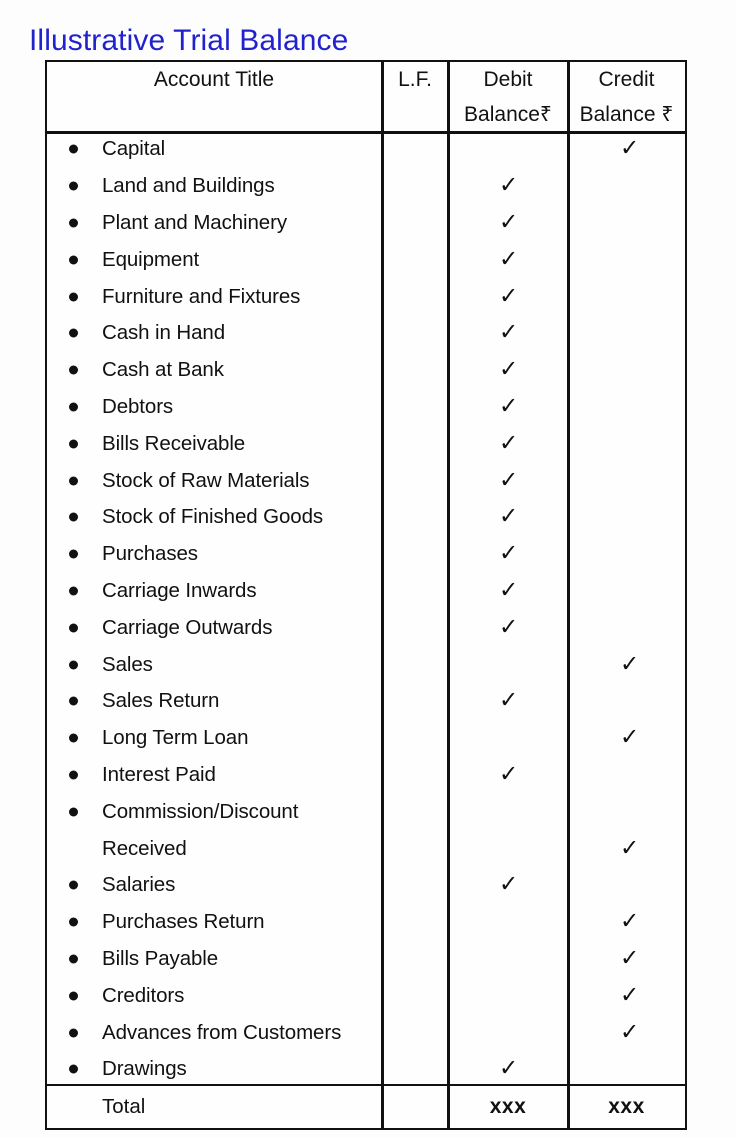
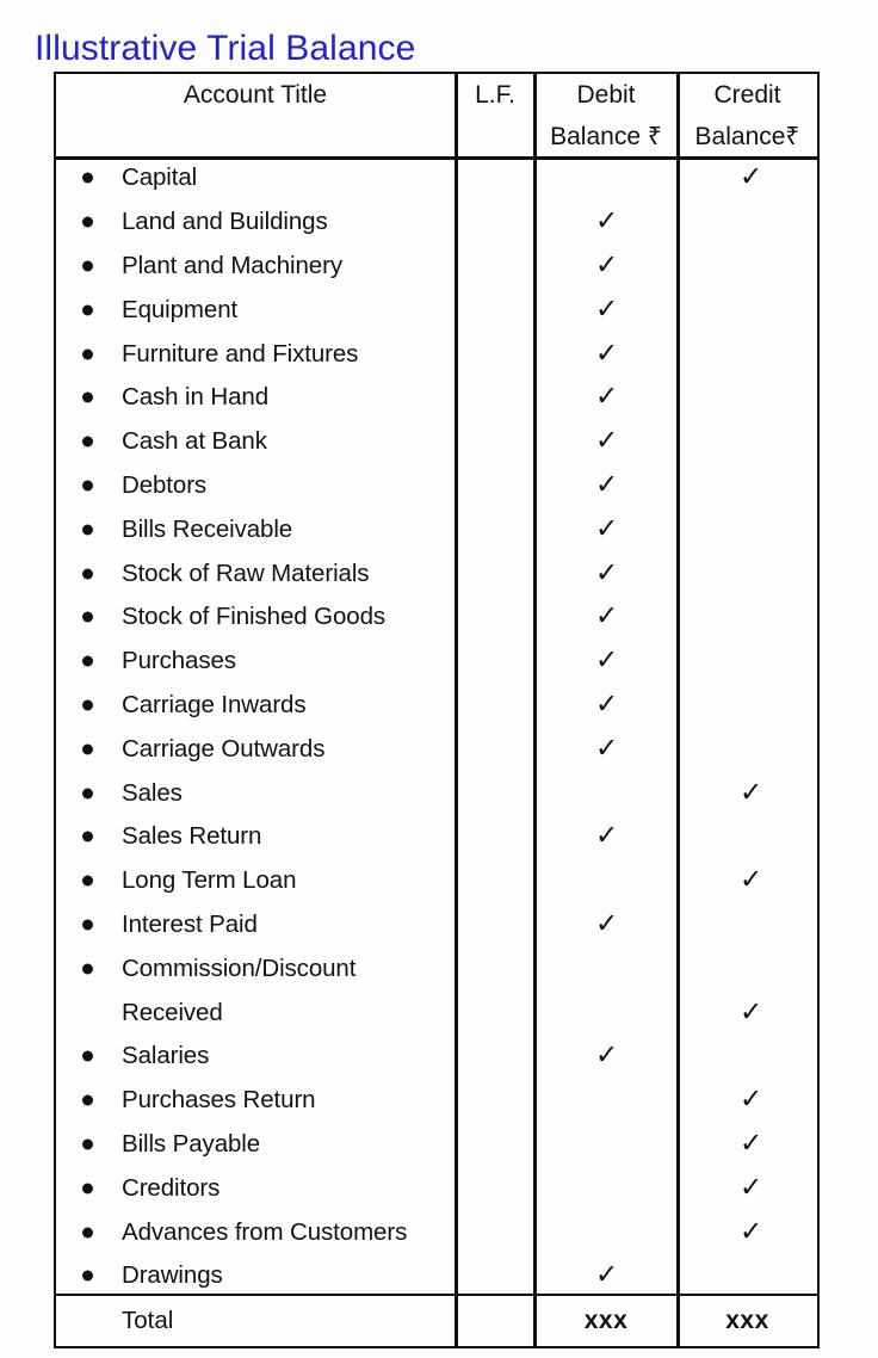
  Illustrative Trial Balance
  Account Title
  L.F.
  Debit
- Balance₹
+ Balance ₹
  Credit
- Balance ₹
+ Balance₹
  Capital
  ✓
  Land and Buildings
  ✓
  Plant and Machinery
  ✓
  Equipment
  ✓
  Furniture and Fixtures
  ✓
  Cash in Hand
  ✓
  Cash at Bank
  ✓
  Debtors
  ✓
  Bills Receivable
  ✓
  Stock of Raw Materials
  ✓
  Stock of Finished Goods
  ✓
  Purchases
  ✓
  Carriage Inwards
  ✓
  Carriage Outwards
  ✓
  Sales
  ✓
  Sales Return
  ✓
  Long Term Loan
  ✓
  Interest Paid
  ✓
  Commission/Discount
  Received
  ✓
  Salaries
  ✓
  Purchases Return
  ✓
  Bills Payable
  ✓
  Creditors
  ✓
  Advances from Customers
  ✓
  Drawings
  ✓
  Total
  xxx
  xxx
